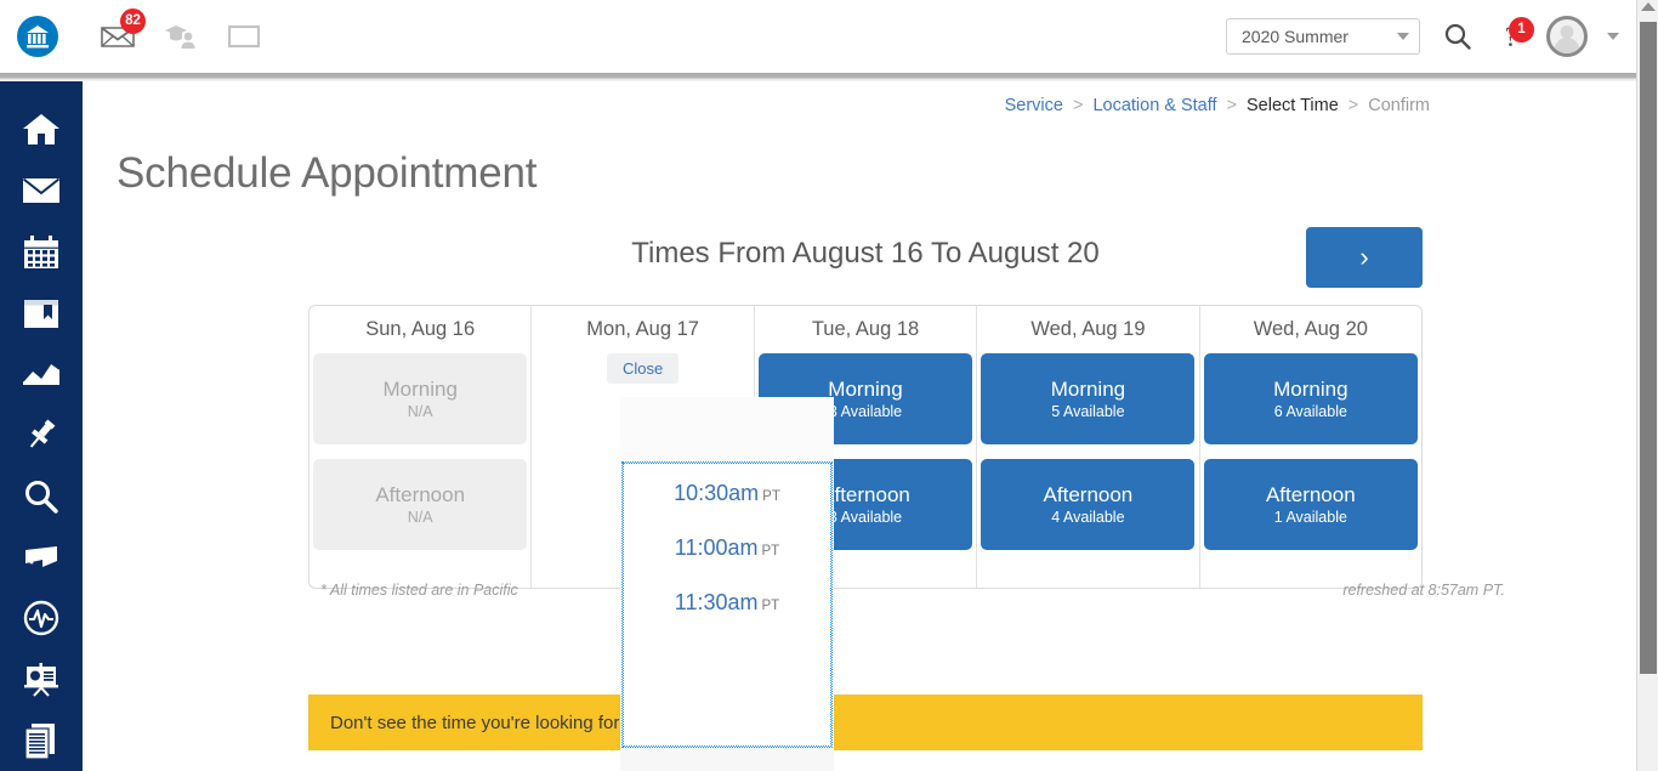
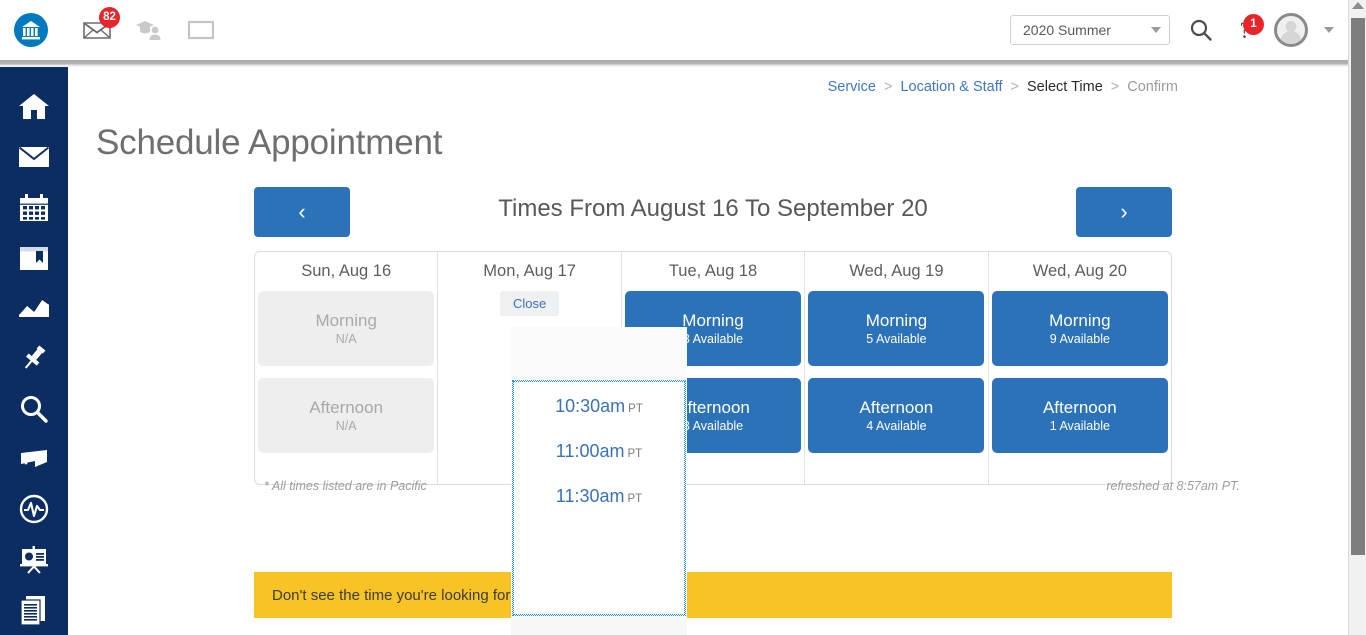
  82
  2020 Summer
  1
  Service
  >
  Location & Staff
  >
  Select Time
  >
  Confirm
  Schedule Appointment
+ ‹
- Times From August 16 To August 20
+ Times From August 16 To September 20
  ›
  Sun, Aug 16
  Morning
  N/A
  Afternoon
  N/A
  Mon, Aug 17
  Close
  Tue, Aug 18
  Morning
  Available
  fternoon
  Available
  Wed, Aug 19
  Morning
  5 Available
  Afternoon
  4 Available
  Wed, Aug 20
  Morning
- 6 Available
+ 9 Available
  Afternoon
  1 Available
  10:30am PT
  11:00am PT
  11:30am PT
  * All times listed are in Pacific
  refreshed at 8:57am PT.
  Don't see the time you're looking for
